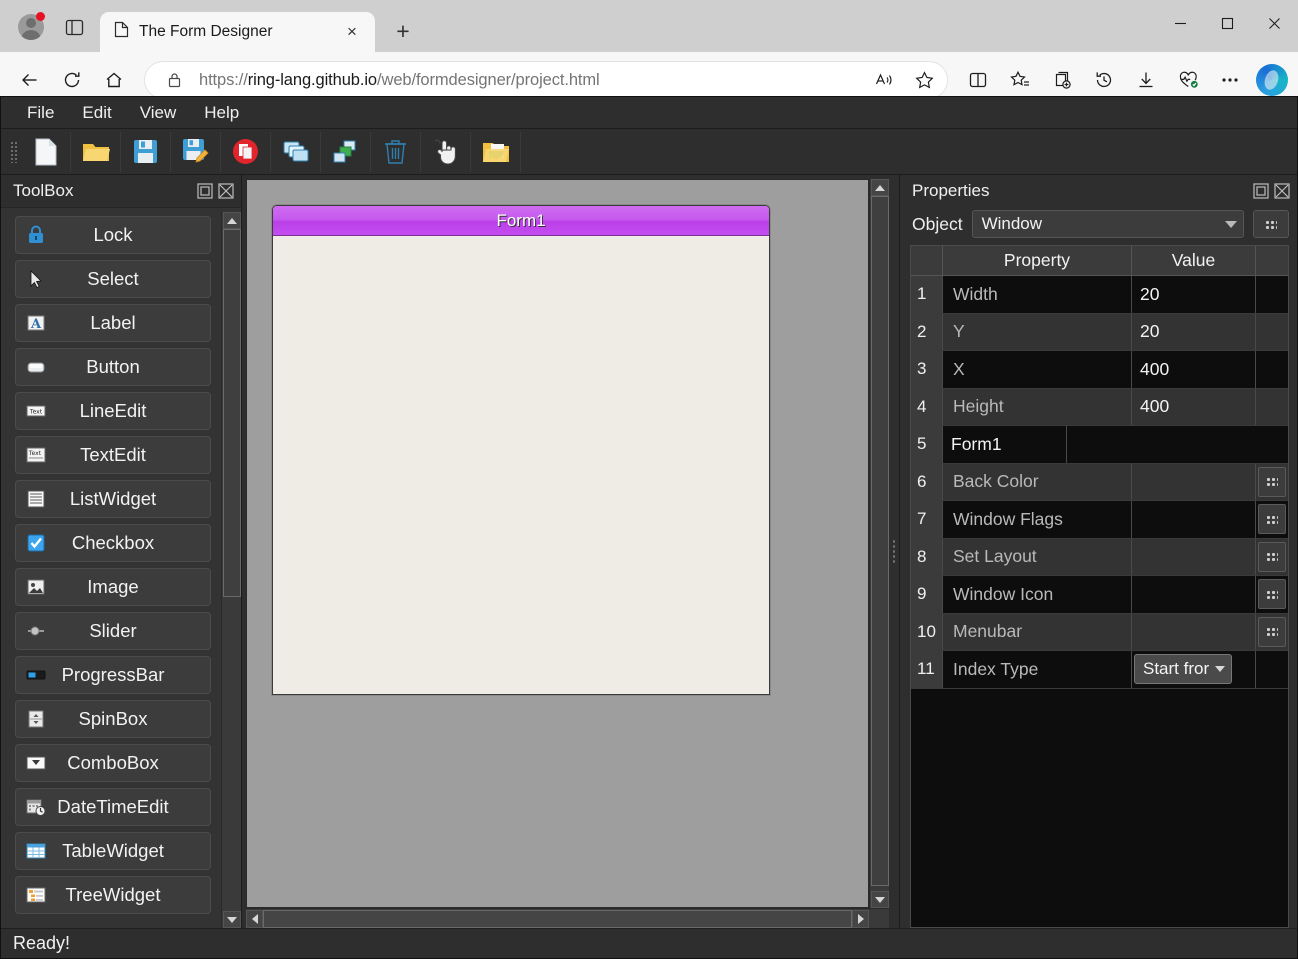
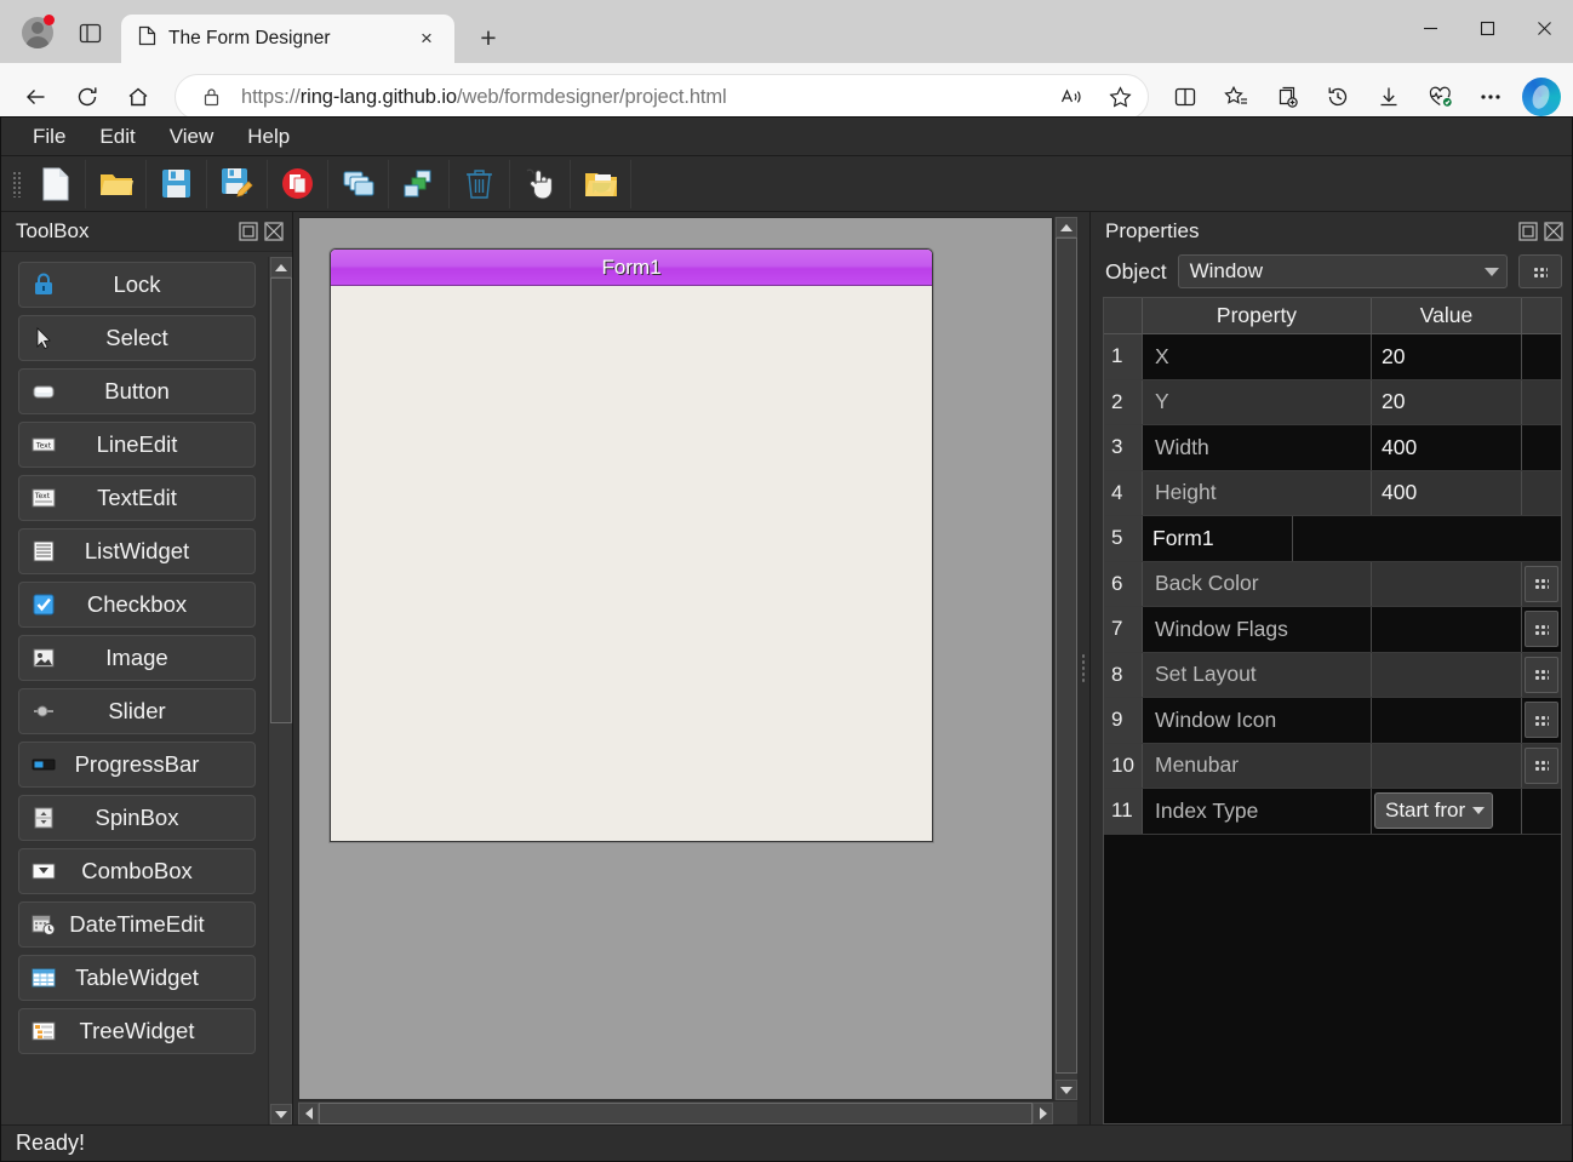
  The Form Designer
  ×
  +
  https://ring-lang.github.io/web/formdesigner/project.html
  File
  Edit
  View
  Help
  ToolBox
  Lock
  Select
- A
- Label
  Button
  LineEdit
  TextEdit
  ListWidget
  Checkbox
  Image
  Slider
  ProgressBar
  SpinBox
  ComboBox
  DateTimeEdit
  TableWidget
  TreeWidget
  Form1
  Properties
  Object
  Window
  Property
  Value
  1
- Width
+ X
  20
  2
  Y
  20
  3
- X
+ Width
  400
  4
  Height
  400
  5
  Form1
  6
  Back Color
  7
  Window Flags
  8
  Set Layout
  9
  Window Icon
  10
  Menubar
  11
  Index Type
  Start fror
  Ready!
